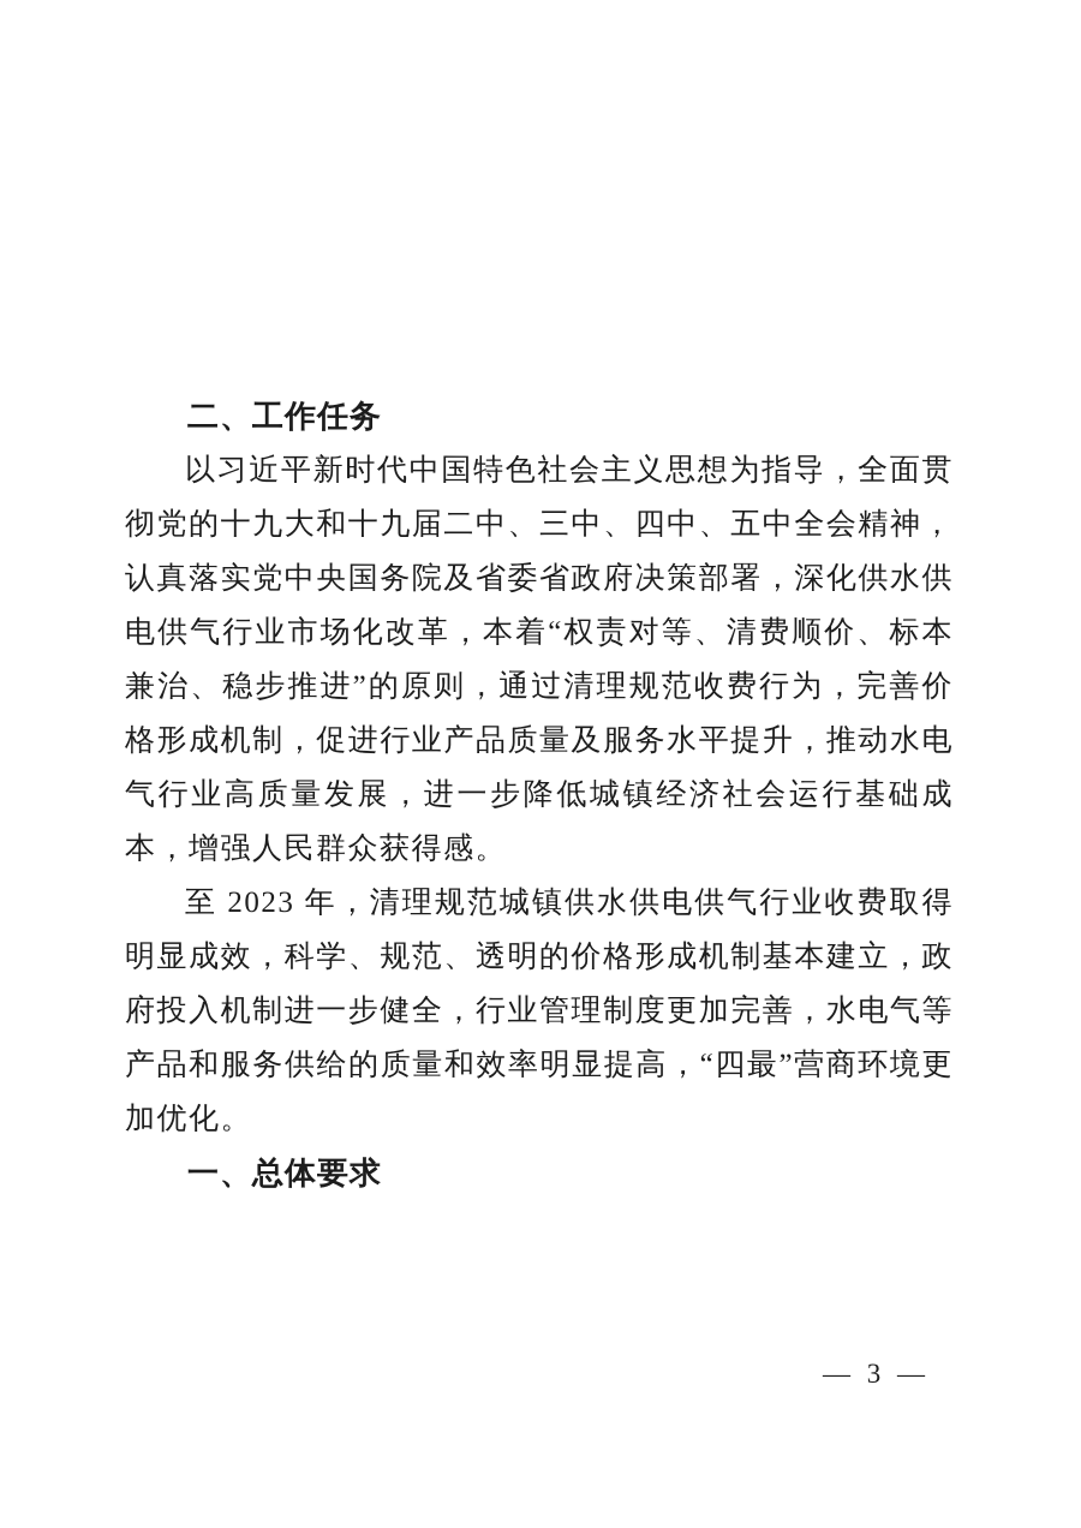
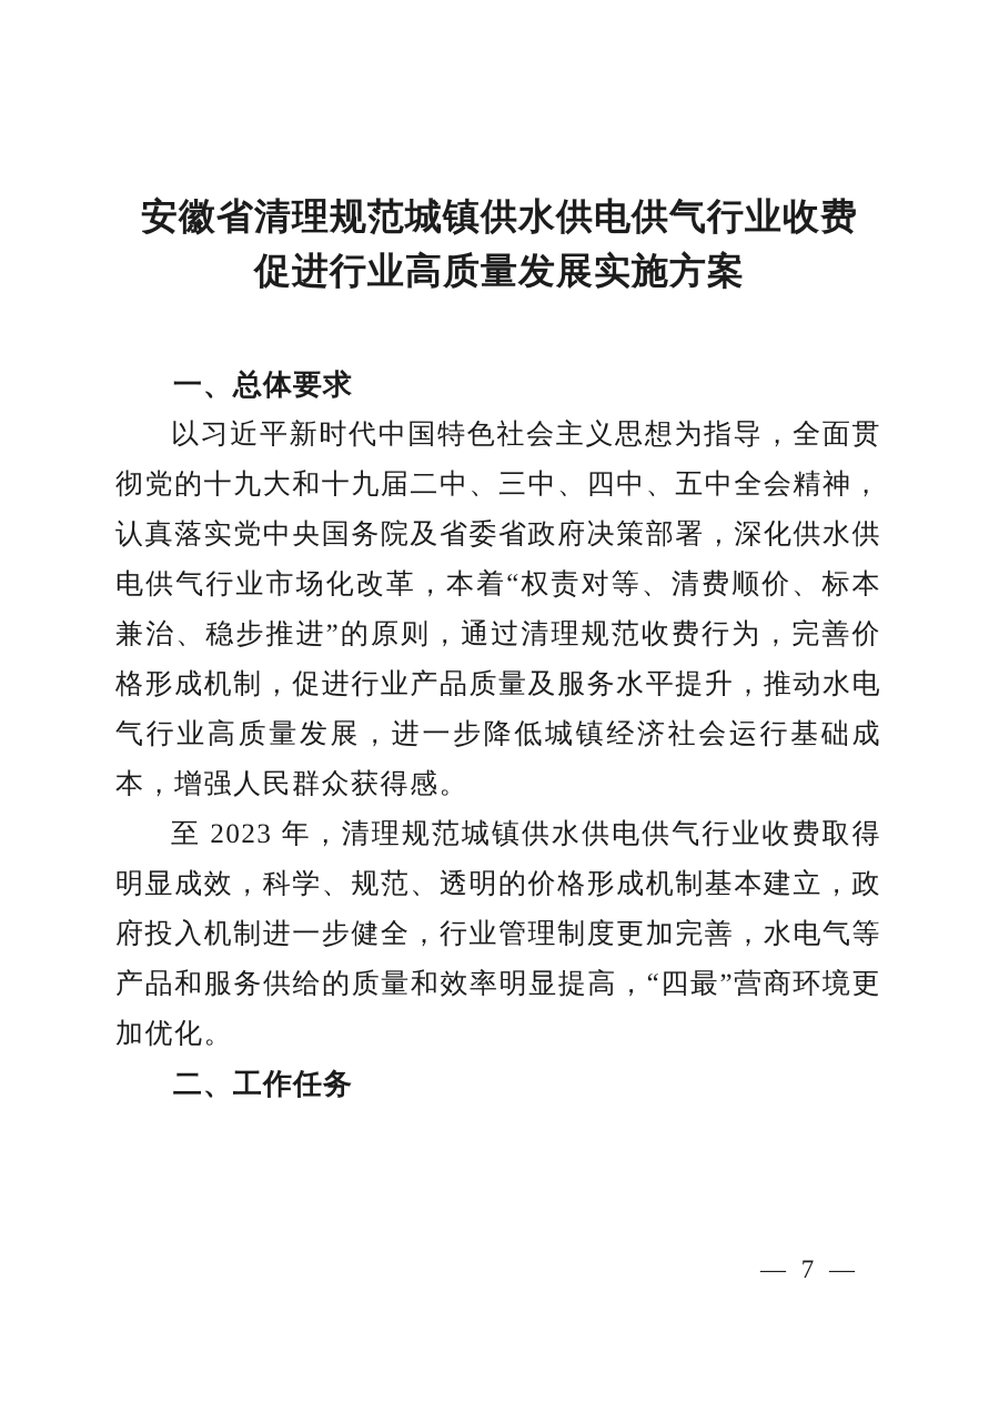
+ 安徽省清理规范城镇供水供电供气行业收费
+ 促进行业高质量发展实施方案
- 二、工作任务
+ 一、总体要求
  以习近平新时代中国特色社会主义思想为指导，全面贯彻党的十九大和十九届二中、三中、四中、五中全会精神，认真落实党中央国务院及省委省政府决策部署，深化供水供电供气行业市场化改革，本着“权责对等、清费顺价、标本兼治、稳步推进”的原则，通过清理规范收费行为，完善价格形成机制，促进行业产品质量及服务水平提升，推动水电气行业高质量发展，进一步降低城镇经济社会运行基础成本，增强人民群众获得感。
  至 2023 年，清理规范城镇供水供电供气行业收费取得明显成效，科学、规范、透明的价格形成机制基本建立，政府投入机制进一步健全，行业管理制度更加完善，水电气等产品和服务供给的质量和效率明显提高，“四最”营商环境更加优化。
- 一、总体要求
+ 二、工作任务
- — 3 —
+ — 7 —
